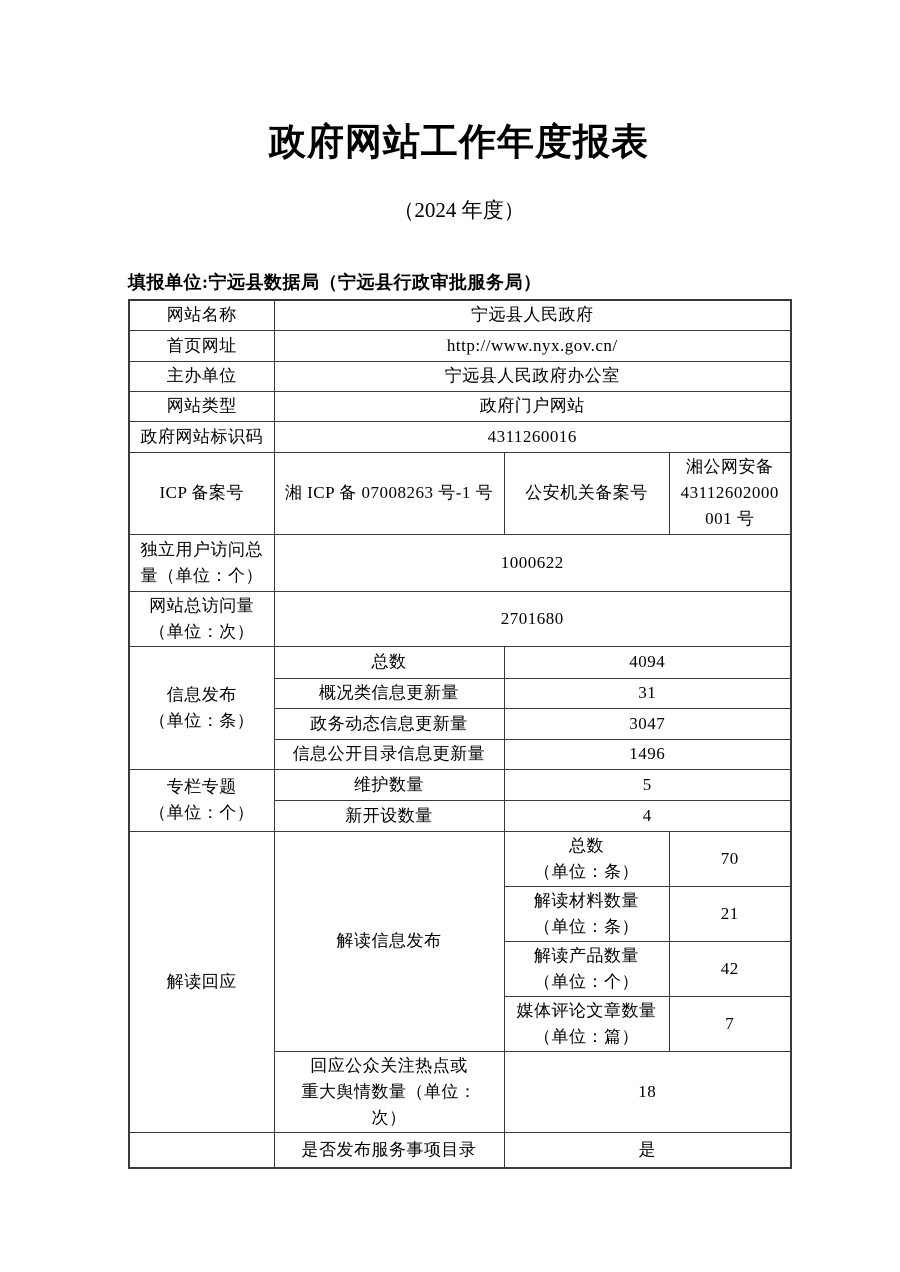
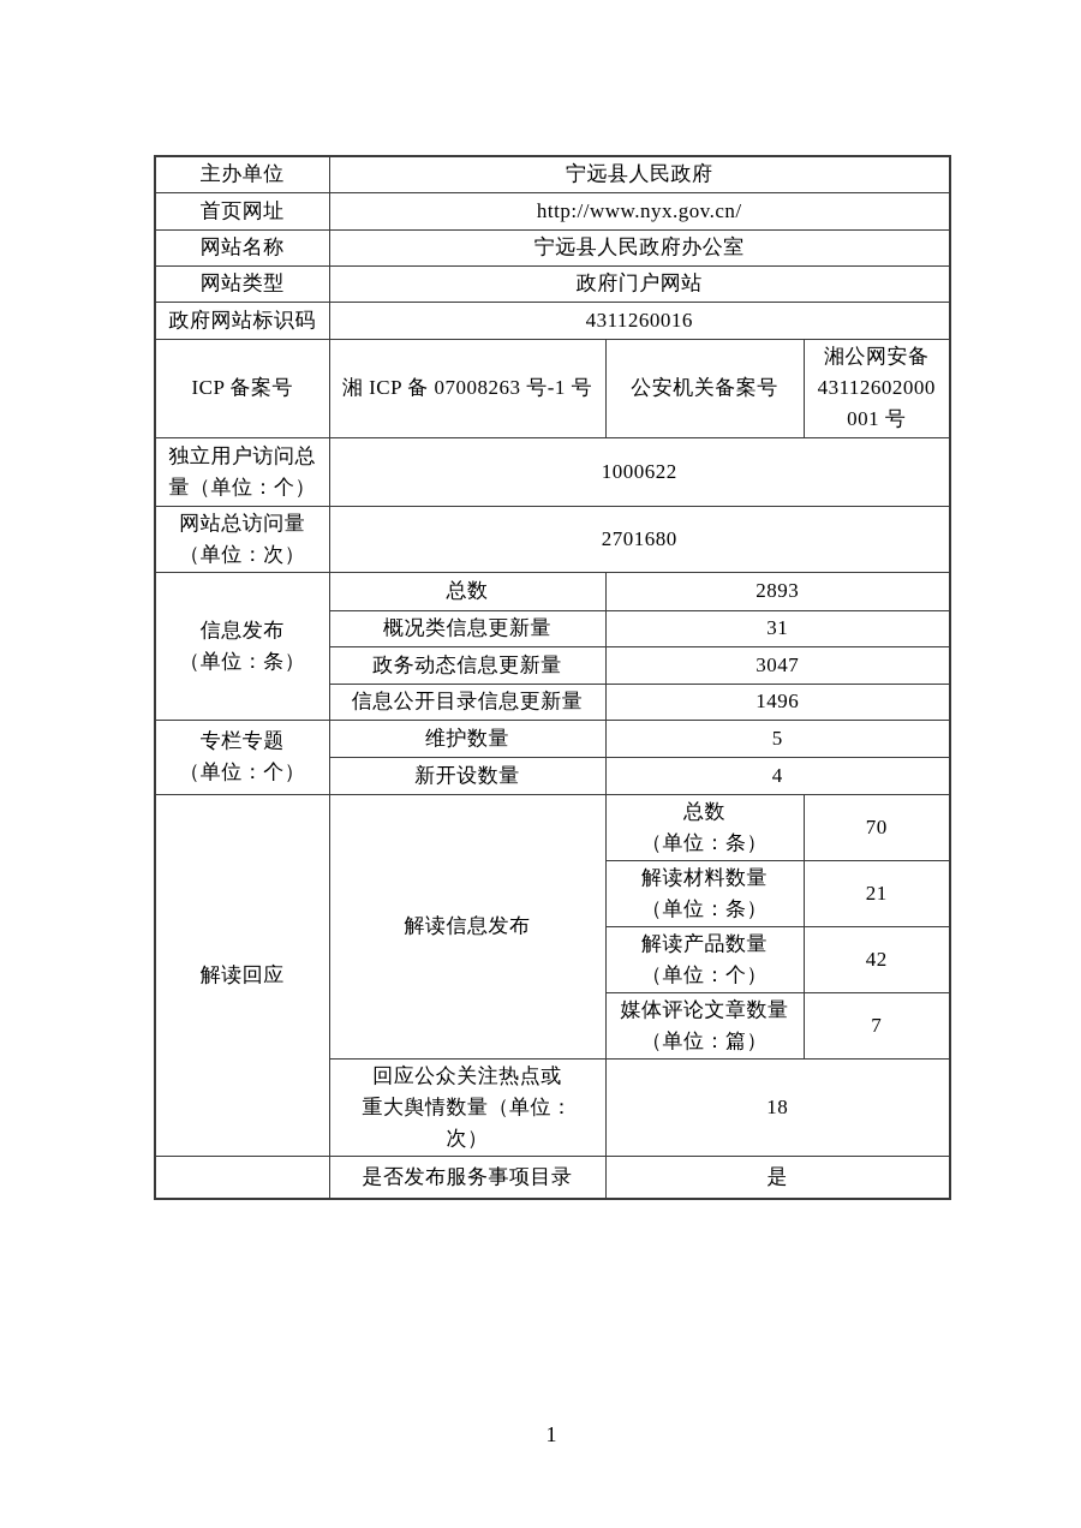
- 政府网站工作年度报表
- （2024 年度）
- 填报单位:宁远县数据局（宁远县行政审批服务局）
- 网站名称	宁远县人民政府
+ 主办单位	宁远县人民政府
  首页网址	http://www.nyx.gov.cn/
- 主办单位	宁远县人民政府办公室
+ 网站名称	宁远县人民政府办公室
  网站类型	政府门户网站
  政府网站标识码	4311260016
  ICP 备案号	湘 ICP 备 07008263 号-1 号	公安机关备案号	湘公网安备 43112602000 001 号
  独立用户访问总 量（单位：个）	1000622
  网站总访问量 （单位：次）	2701680
- 信息发布 （单位：条）	总数	4094
+ 信息发布 （单位：条）	总数	2893
  概况类信息更新量	31
  政务动态信息更新量	3047
  信息公开目录信息更新量	1496
  专栏专题 （单位：个）	维护数量	5
  新开设数量	4
  解读回应	解读信息发布	总数 （单位：条）	70
  解读材料数量 （单位：条）	21
  解读产品数量 （单位：个）	42
  媒体评论文章数量 （单位：篇）	7
  回应公众关注热点或 重大舆情数量（单位： 次）	18
  	是否发布服务事项目录	是
+ 1
